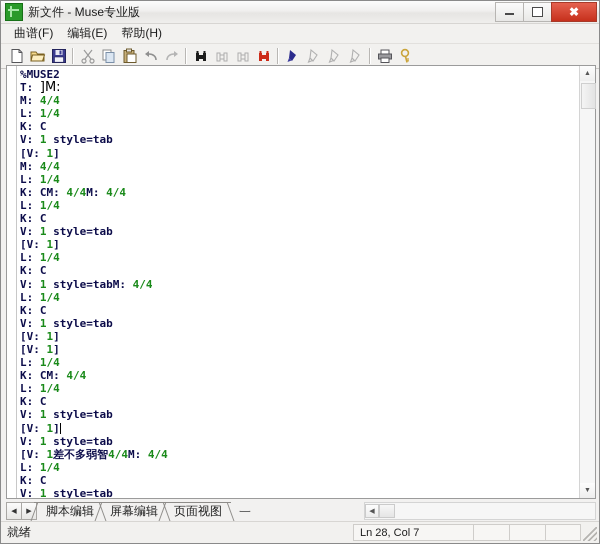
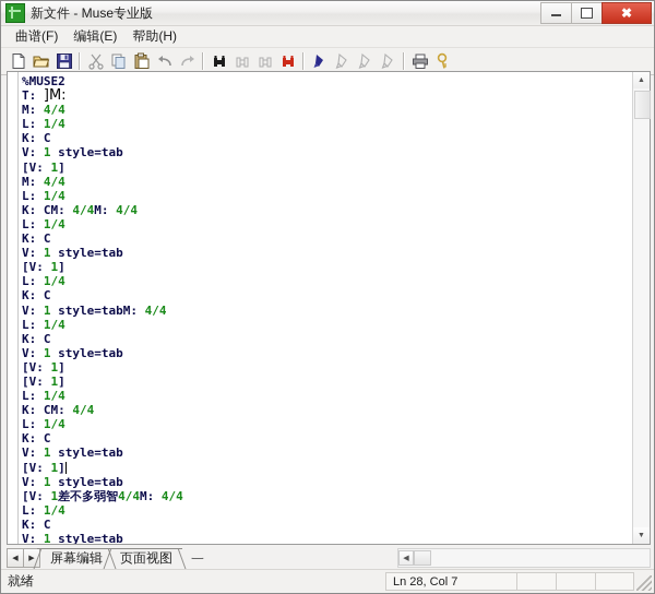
  新文件 - Muse专业版
  ✖
  曲谱(F)
  编辑(E)
  帮助(H)
  %MUSE2
  T: ]M:
  M: 4/4
  L: 1/4
  K: C
  V: 1 style=tab
  [V: 1]
  M: 4/4
  L: 1/4
  K: CM: 4/4M: 4/4
  L: 1/4
  K: C
  V: 1 style=tab
  [V: 1]
  L: 1/4
  K: C
  V: 1 style=tabM: 4/4
  L: 1/4
  K: C
  V: 1 style=tab
  [V: 1]
  [V: 1]
  L: 1/4
  K: CM: 4/4
  L: 1/4
  K: C
  V: 1 style=tab
  [V: 1]
  V: 1 style=tab
  [V: 1差不多弱智4/4M: 4/4
  L: 1/4
  K: C
  V: 1 style=tab
- 脚本编辑
  屏幕编辑
  页面视图
  一
  就绪
  Ln 28, Col 7
